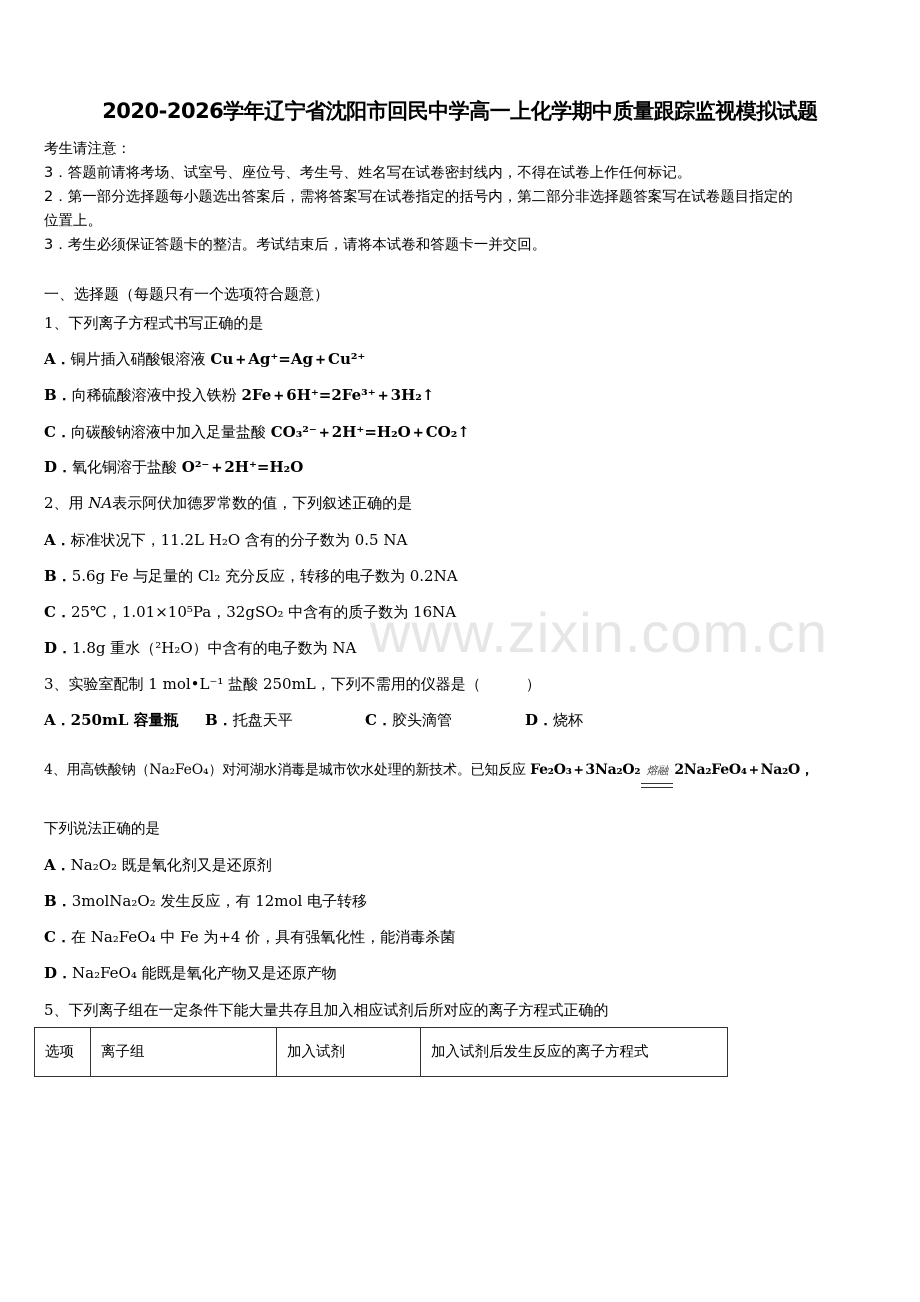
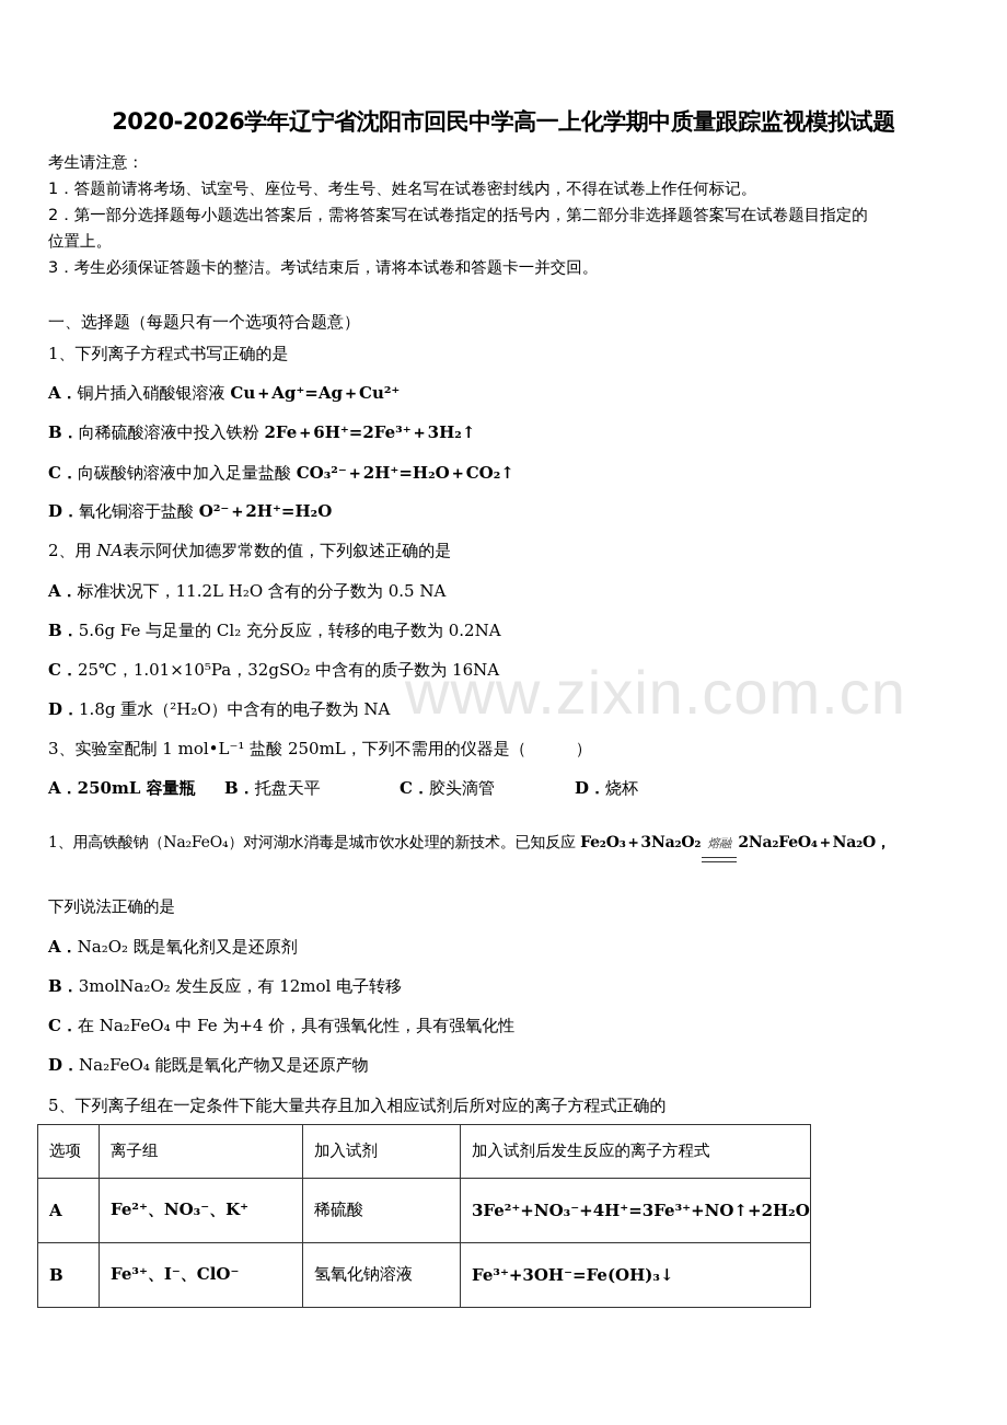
  www.zixin.com.cn
  2020-2026学年辽宁省沈阳市回民中学高一上化学期中质量跟踪监视模拟试题
  考生请注意：
- 3．答题前请将考场、试室号、座位号、考生号、姓名写在试卷密封线内，不得在试卷上作任何标记。
+ 1．答题前请将考场、试室号、座位号、考生号、姓名写在试卷密封线内，不得在试卷上作任何标记。
  2．第一部分选择题每小题选出答案后，需将答案写在试卷指定的括号内，第二部分非选择题答案写在试卷题目指定的
  位置上。
  3．考生必须保证答题卡的整洁。考试结束后，请将本试卷和答题卡一并交回。
  一、选择题（每题只有一个选项符合题意）
  1、下列离子方程式书写正确的是
  A．铜片插入硝酸银溶液 Cu＋Ag⁺=Ag＋Cu²⁺
  B．向稀硫酸溶液中投入铁粉 2Fe＋6H⁺=2Fe³⁺＋3H₂↑
  C．向碳酸钠溶液中加入足量盐酸 CO₃²⁻＋2H⁺=H₂O＋CO₂↑
  D．氧化铜溶于盐酸 O²⁻＋2H⁺=H₂O
  2、用 NA表示阿伏加德罗常数的值，下列叙述正确的是
  A．标准状况下，11.2L H₂O 含有的分子数为 0.5 NA
  B．5.6g Fe 与足量的 Cl₂ 充分反应，转移的电子数为 0.2NA
  C．25℃，1.01×10⁵Pa，32gSO₂ 中含有的质子数为 16NA
  D．1.8g 重水（²H₂O）中含有的电子数为 NA
  3、实验室配制 1 mol•L⁻¹ 盐酸 250mL，下列不需用的仪器是（ ）
  A．250mL 容量瓶
  B．托盘天平
  C．胶头滴管
  D．烧杯
- 4、用高铁酸钠（Na₂FeO₄）对河湖水消毒是城市饮水处理的新技术。已知反应 Fe₂O₃＋3Na₂O₂ 熔融 2Na₂FeO₄＋Na₂O，
+ 1、用高铁酸钠（Na₂FeO₄）对河湖水消毒是城市饮水处理的新技术。已知反应 Fe₂O₃＋3Na₂O₂ 熔融 2Na₂FeO₄＋Na₂O，
  下列说法正确的是
  A．Na₂O₂ 既是氧化剂又是还原剂
  B．3molNa₂O₂ 发生反应，有 12mol 电子转移
- C．在 Na₂FeO₄ 中 Fe 为+4 价，具有强氧化性，能消毒杀菌
+ C．在 Na₂FeO₄ 中 Fe 为+4 价，具有强氧化性，具有强氧化性
  D．Na₂FeO₄ 能既是氧化产物又是还原产物
  5、下列离子组在一定条件下能大量共存且加入相应试剂后所对应的离子方程式正确的
  选项	离子组	加入试剂	加入试剂后发生反应的离子方程式
+ A	Fe²⁺、NO₃⁻、K⁺	稀硫酸	3Fe²⁺+NO₃⁻+4H⁺=3Fe³⁺+NO↑+2H₂O
+ B	Fe³⁺、I⁻、ClO⁻	氢氧化钠溶液	Fe³⁺+3OH⁻=Fe(OH)₃↓
